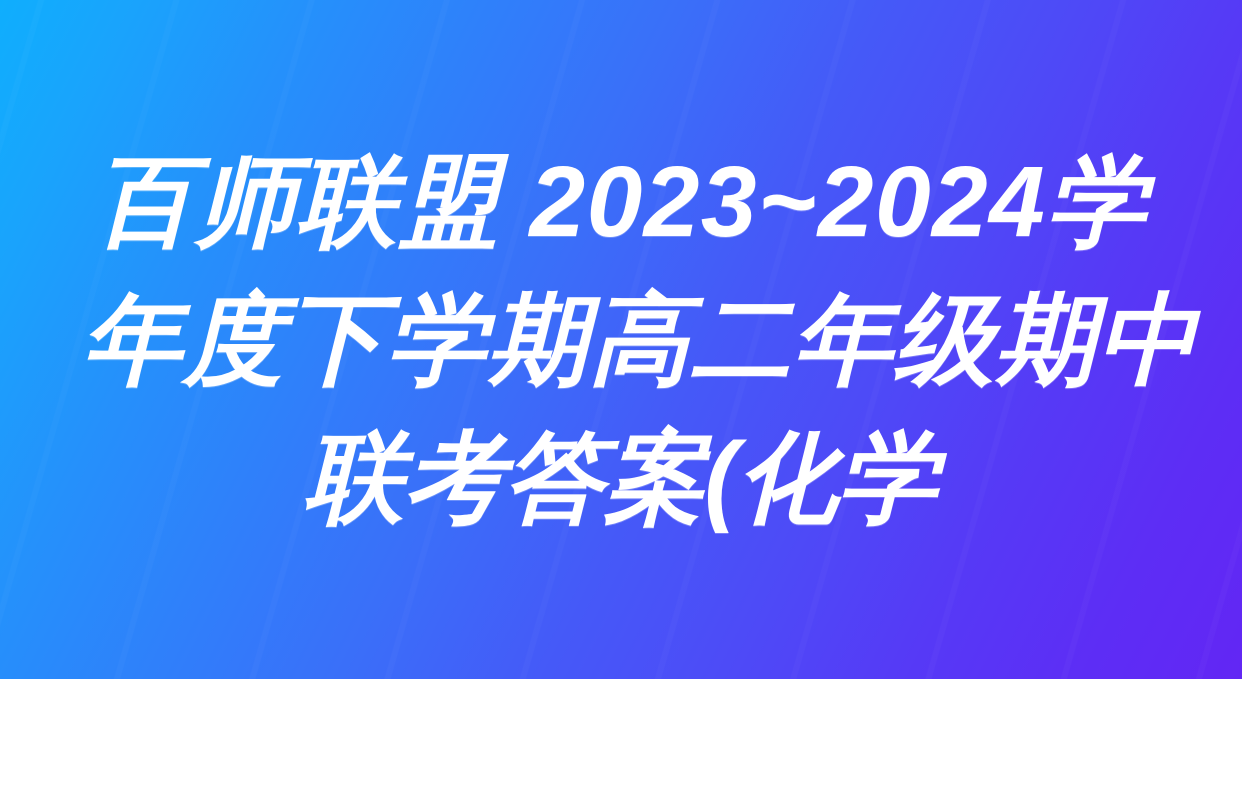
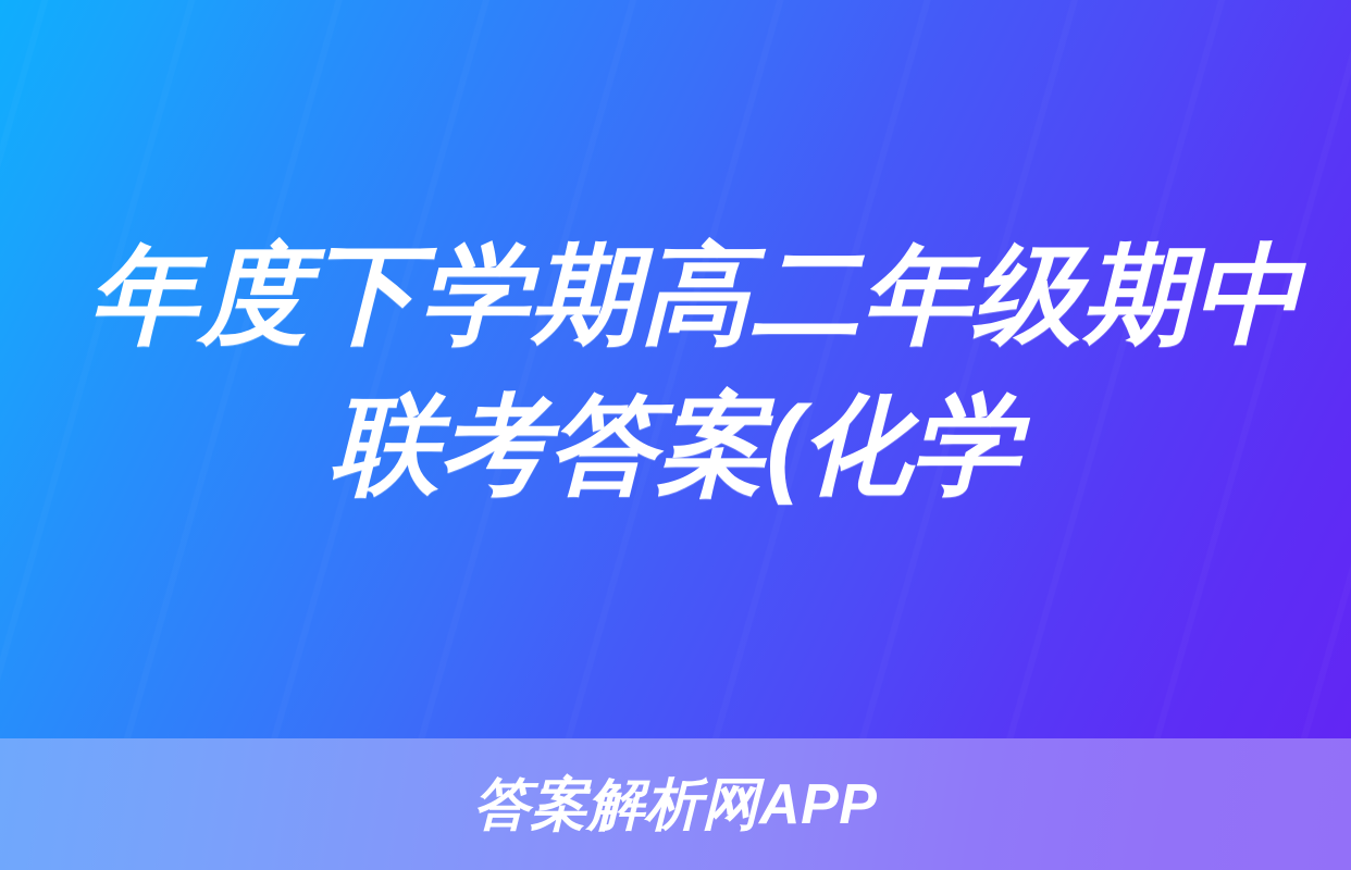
- 百师联盟 2023~2024学
  年度下学期高二年级期中
  联考答案(化学
+ 答案解析网APP
